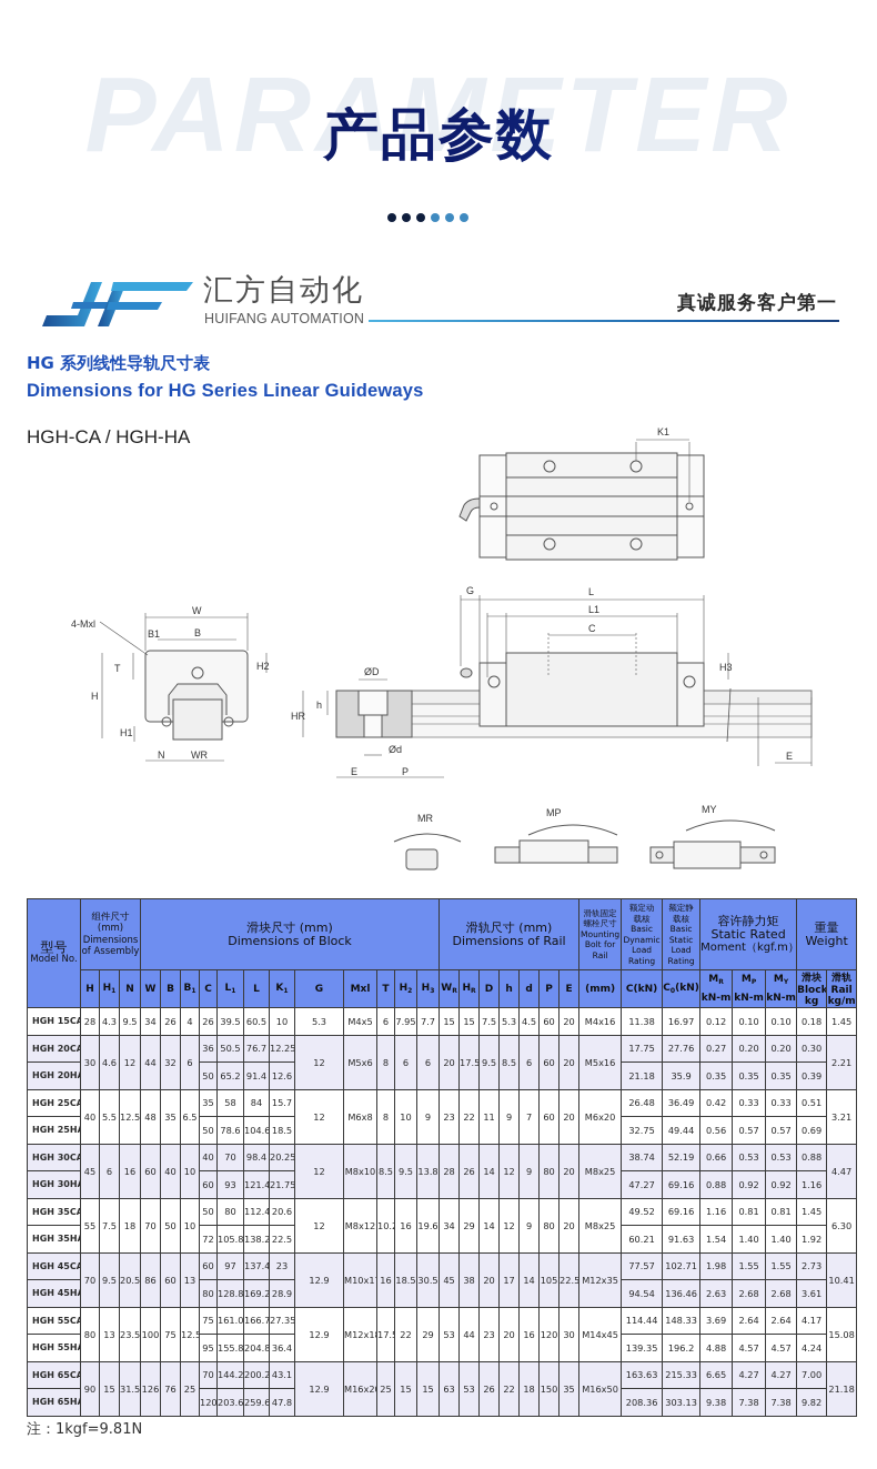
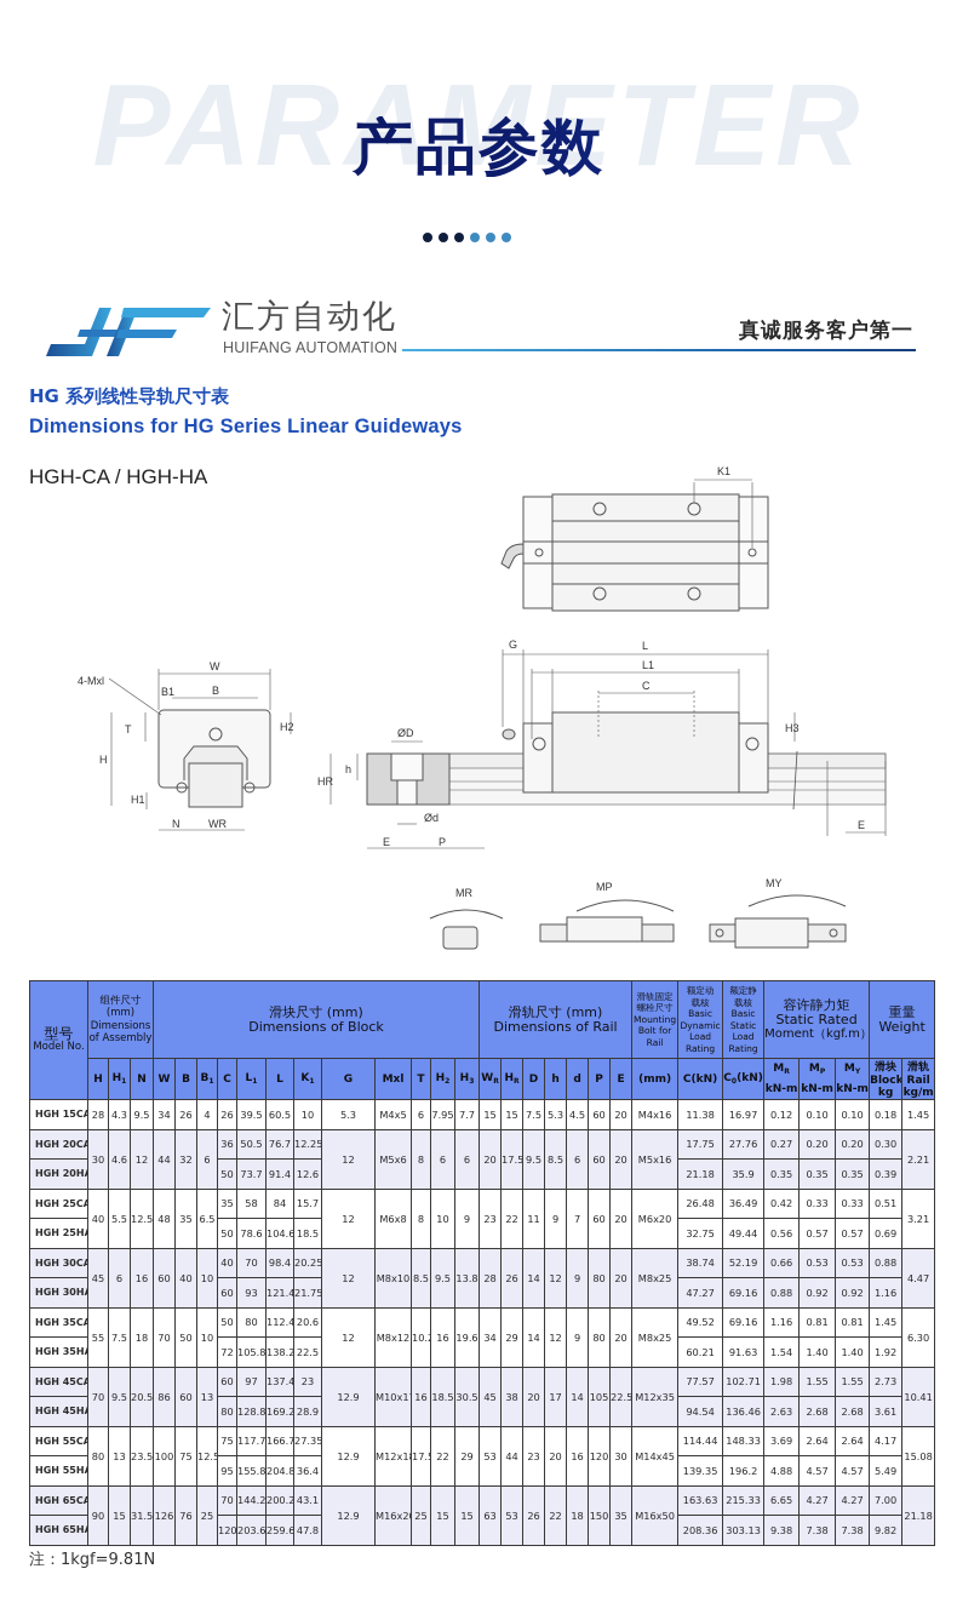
  产品参数
  汇方自动化
  HUIFANG AUTOMATION
  真诚服务客户第一
  HG 系列线性导轨尺寸表
  Dimensions for HG Series Linear Guideways
  HGH-CA / HGH-HA
  K1
  G
  L
  L1
  C
  H3
  E
  4-Mxl
  W
  B1
  B
  T
  H2
  H
  H1
  N
  WR
  ØD
  h
  HR
  Ød
  E
  P
  MR
  MP
  MY
  型号 Model No.	组件尺寸 (mm) Dimensions of Assembly	滑块尺寸 (mm) Dimensions of Block	滑轨尺寸 (mm) Dimensions of Rail	滑轨固定 螺栓尺寸 Mounting Bolt for Rail	额定动 载核 Basic Dynamic Load Rating	额定静 载核 Basic Static Load Rating	容许静力矩 Static Rated Moment（kgf.m）	重量 Weight
  H	H	N	W	B	B	C	L	L	K	G	Mxl	T	H	H	W	H	D	h	d	P	E	(mm)	C(kN)	C (kN)	MkN-m	MkN-m	MkN-m	滑块Blockkg	滑轨Railkg/m
  HGH 15CA	28	4.3	9.5	34	26	4	26	39.5	60.5	10	5.3	M4x5	6	7.95	7.7	15	15	7.5	5.3	4.5	60	20	M4x16	11.38	16.97	0.12	0.10	0.10	0.18	1.45
  HGH 20CA	30	4.6	12	44	32	6	36	50.5	76.7	12.25	12	M5x6	8	6	6	20	17.5	9.5	8.5	6	60	20	M5x16	17.75	27.76	0.27	0.20	0.20	0.30	2.21
- HGH 20H	50	65.2	91.4	12.6	21.18	35.9	0.35	0.35	0.35	0.39
+ HGH 20H	50	73.7	91.4	12.6	21.18	35.9	0.35	0.35	0.35	0.39
  HGH 25CA	40	5.5	12.5	48	35	6.5	35	58	84	15.7	12	M6x8	8	10	9	23	22	11	9	7	60	20	M6x20	26.48	36.49	0.42	0.33	0.33	0.51	3.21
  HGH 25H	50	78.6	104.6	18.5	32.75	49.44	0.56	0.57	0.57	0.69
  HGH 30CA	45	6	16	60	40	10	40	70	98.4	20.25	12	M8x10	8.5	9.5	13.8	28	26	14	12	9	80	20	M8x25	38.74	52.19	0.66	0.53	0.53	0.88	4.47
  HGH 30H	60	93	121.4	21.75	47.27	69.16	0.88	0.92	0.92	1.16
  HGH 35CA	55	7.5	18	70	50	10	50	80	112.4	20.6	12	M8x12	10.	16	19.6	34	29	14	12	9	80	20	M8x25	49.52	69.16	1.16	0.81	0.81	1.45	6.30
  HGH 35H	72	105.8	138.2	22.5	60.21	91.63	1.54	1.40	1.40	1.92
  HGH 45CA	70	9.5	20.5	86	60	13	60	97	137.4	23	12.9	M10x1	16	18.5	30.5	45	38	20	17	14	105	22.5	M12x35	77.57	102.71	1.98	1.55	1.55	2.73	10.41
  HGH 45H	80	128.8	169.2	28.9	94.54	136.46	2.63	2.68	2.68	3.61
- HGH 55CA	80	13	23.5	100	75	12.5	75	161.0	166.7	27.35	12.9	M12x1	17.	22	29	53	44	23	20	16	120	30	M14x45	114.44	148.33	3.69	2.64	2.64	4.17	15.08
+ HGH 55CA	80	13	23.5	100	75	12.5	75	117.7	166.7	27.35	12.9	M12x1	17.	22	29	53	44	23	20	16	120	30	M14x45	114.44	148.33	3.69	2.64	2.64	4.17	15.08
- HGH 55H	95	155.8	204.8	36.4	139.35	196.2	4.88	4.57	4.57	4.24
+ HGH 55H	95	155.8	204.8	36.4	139.35	196.2	4.88	4.57	4.57	5.49
  HGH 65CA	90	15	31.5	126	76	25	70	144.2	200.2	43.1	12.9	M16x2	25	15	15	63	53	26	22	18	150	35	M16x50	163.63	215.33	6.65	4.27	4.27	7.00	21.18
  HGH 65H	120	203.6	259.6	47.8	208.36	303.13	9.38	7.38	7.38	9.82
  注：1kgf=9.81N
